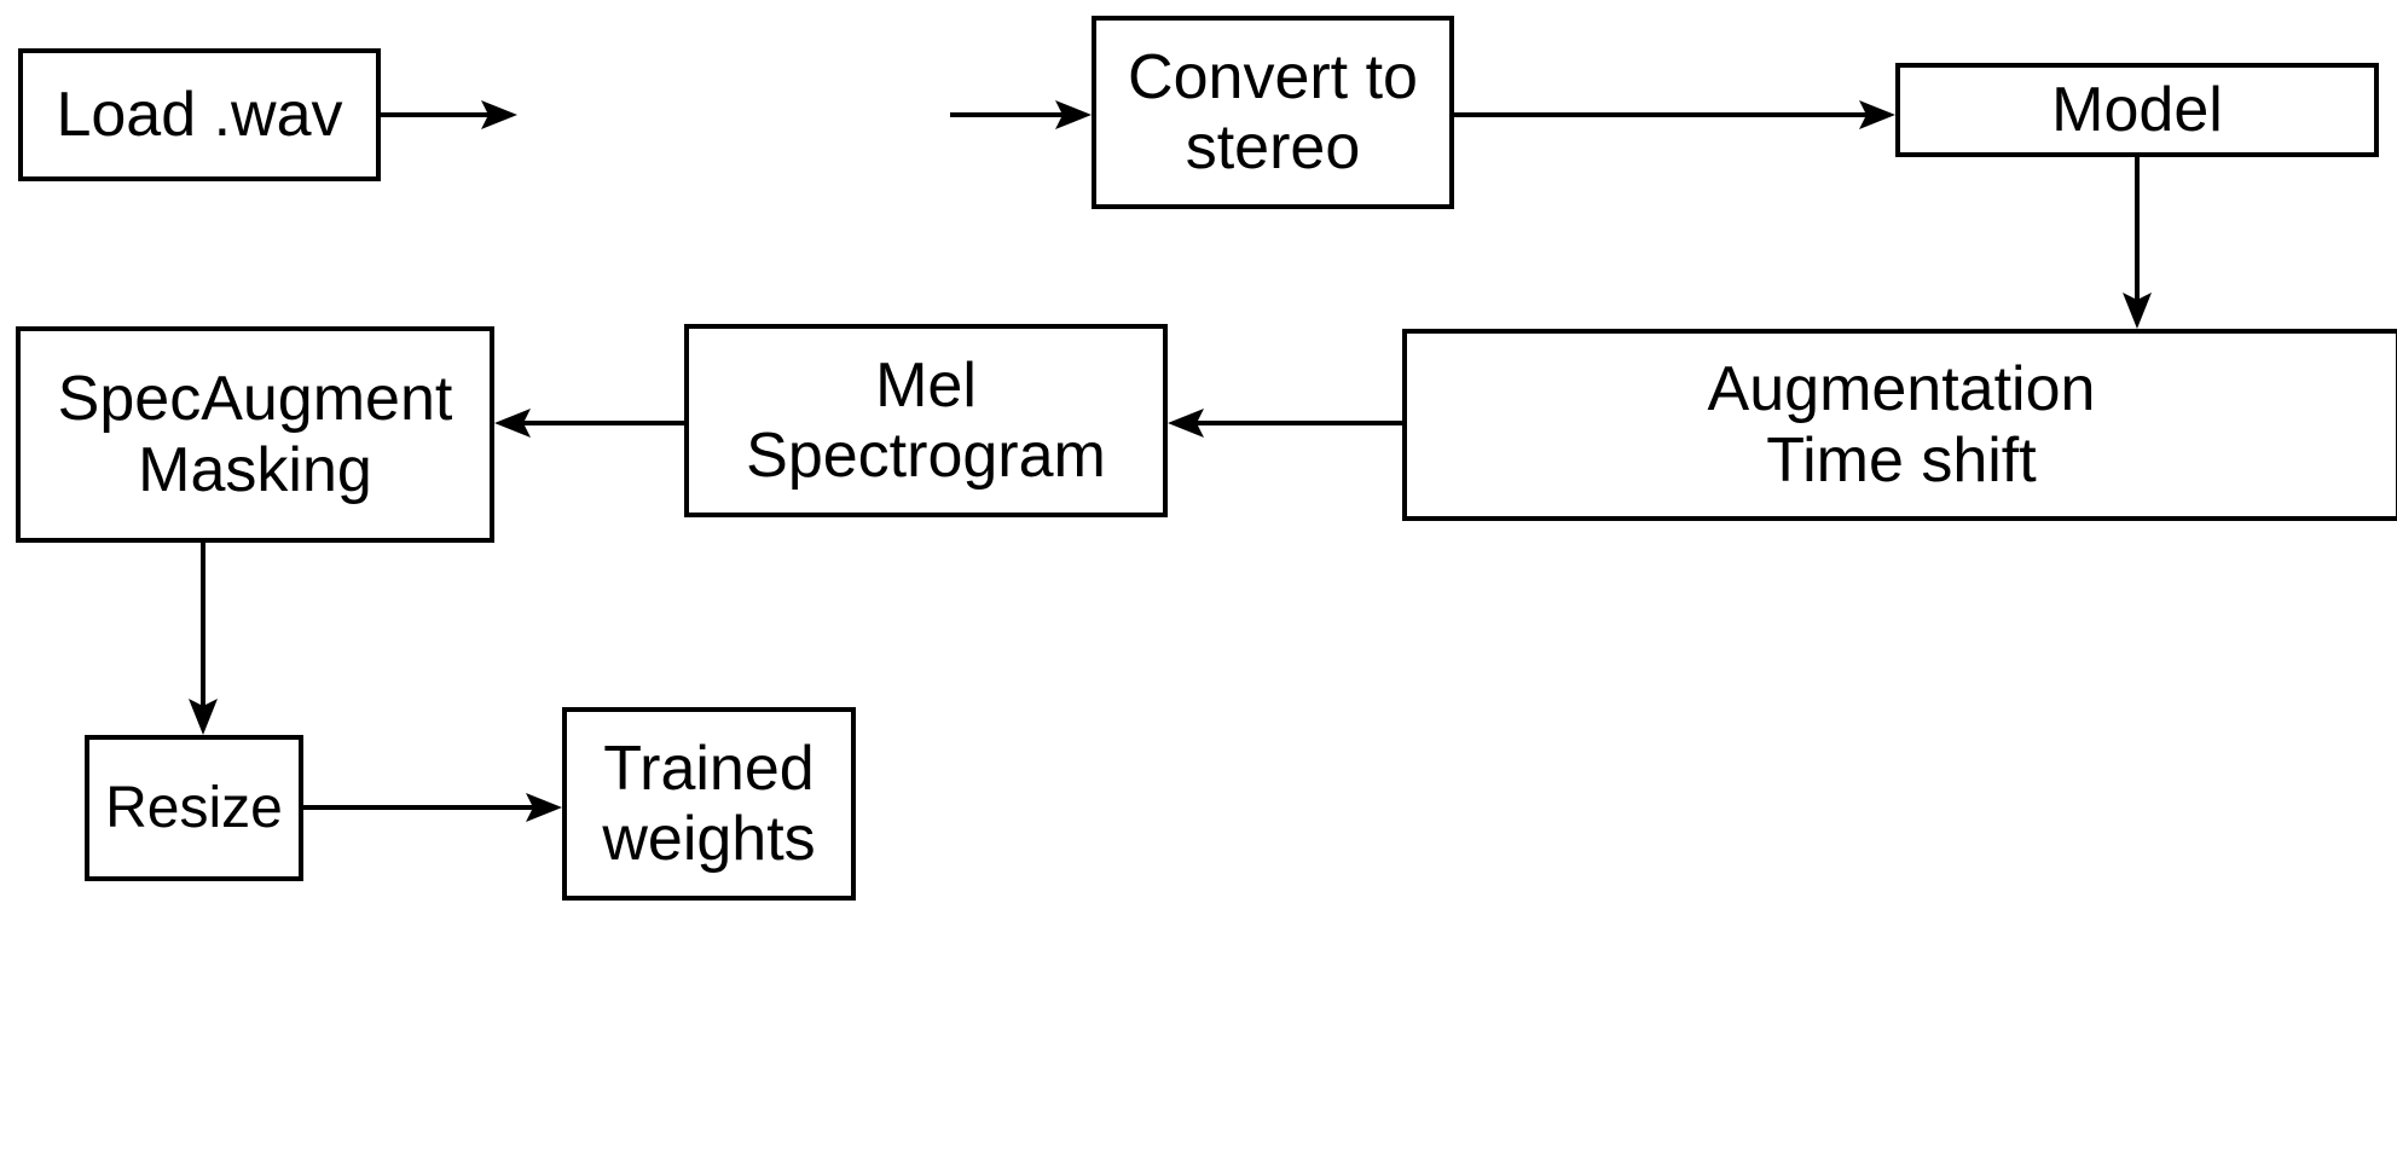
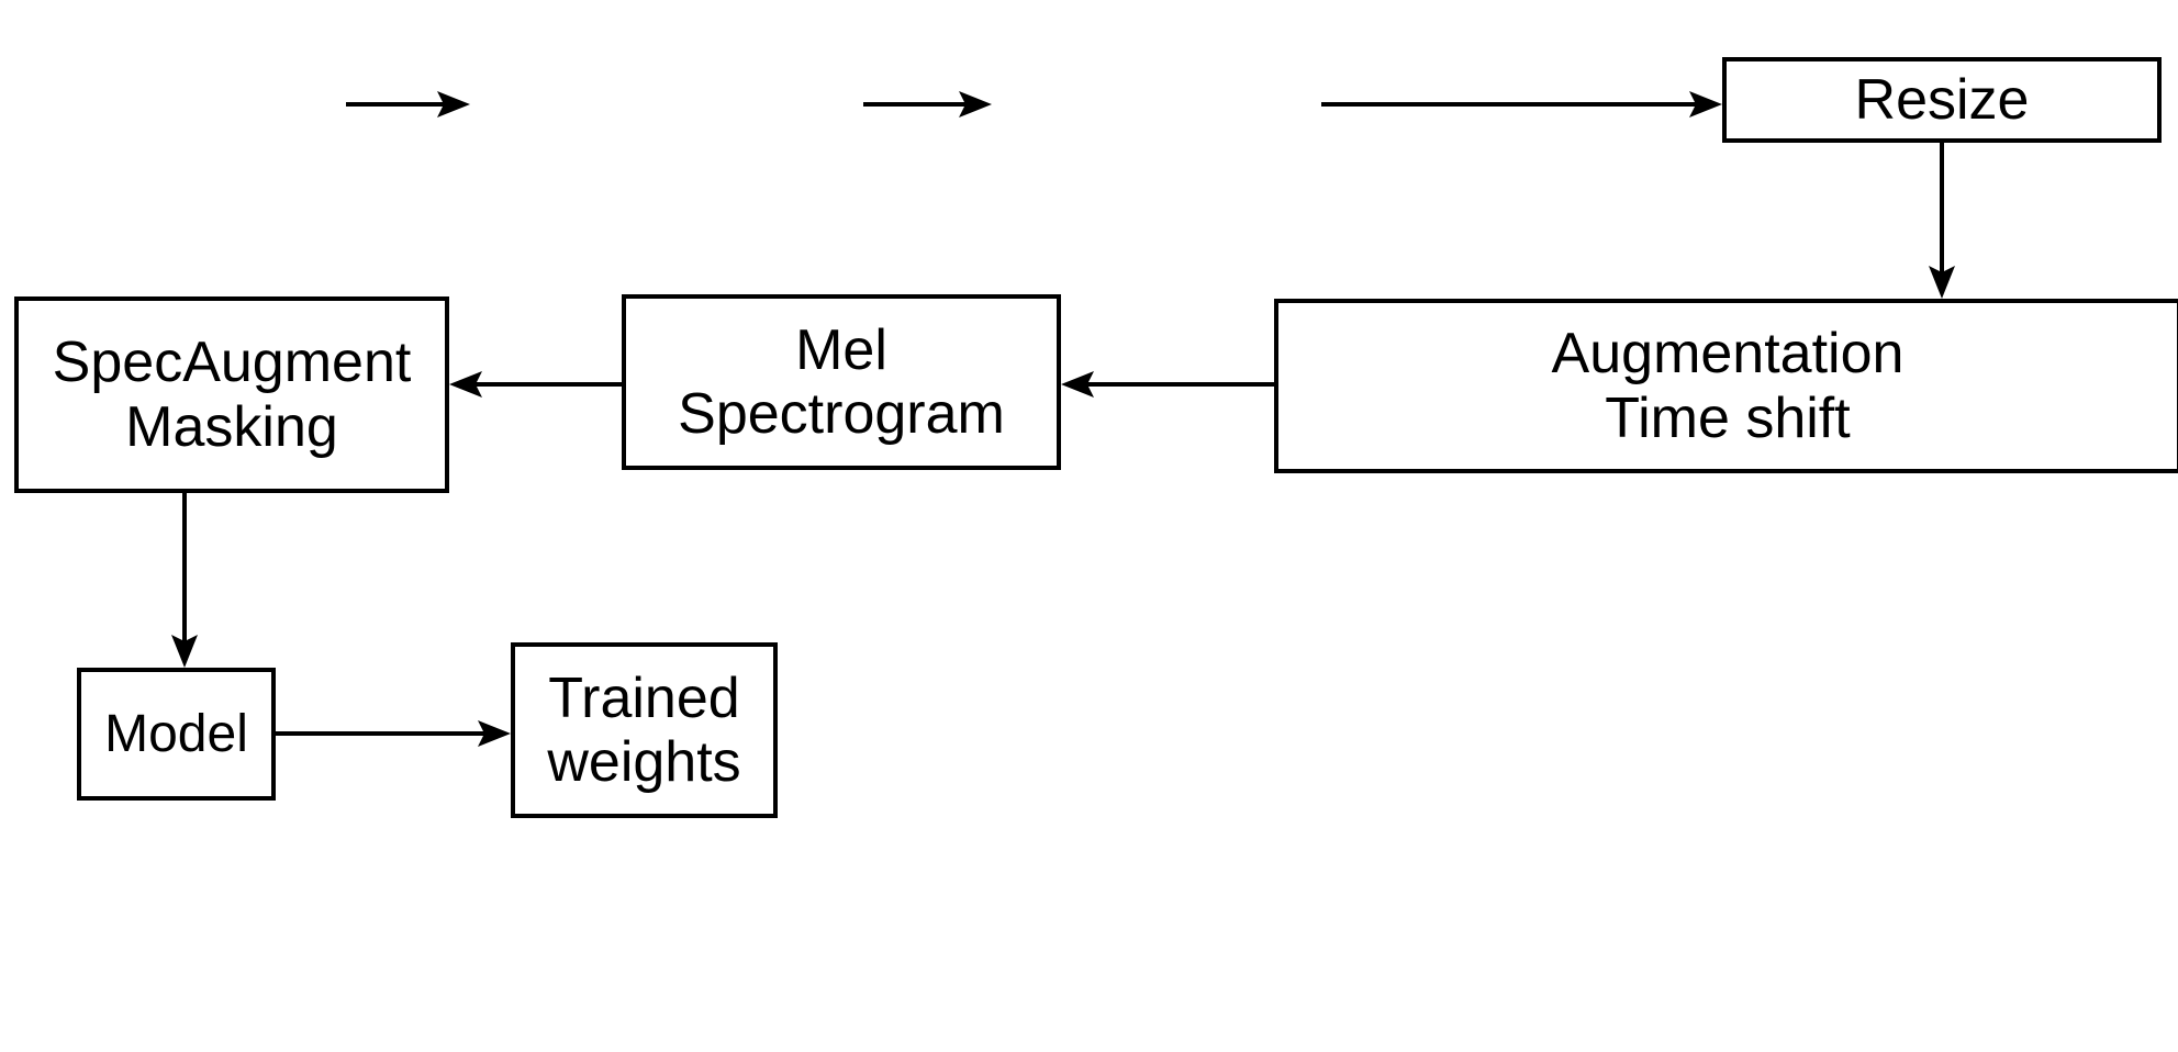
- Load .wav
- Convert to
- stereo
- Model
+ Resize
  Augmentation
  Time shift
  Mel
  Spectrogram
  SpecAugment
  Masking
- Resize
+ Model
  Trained
  weights
